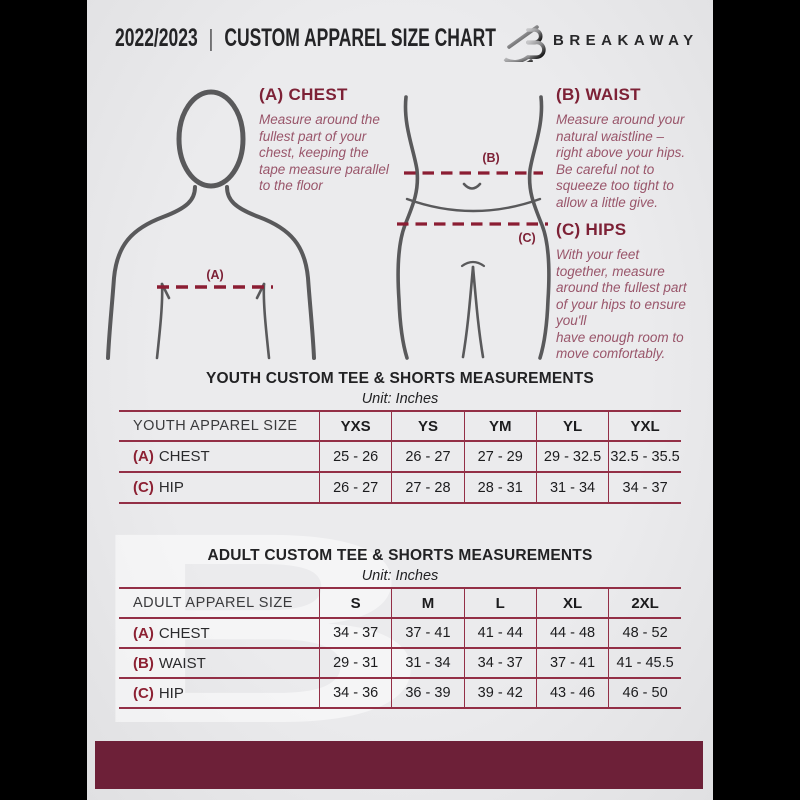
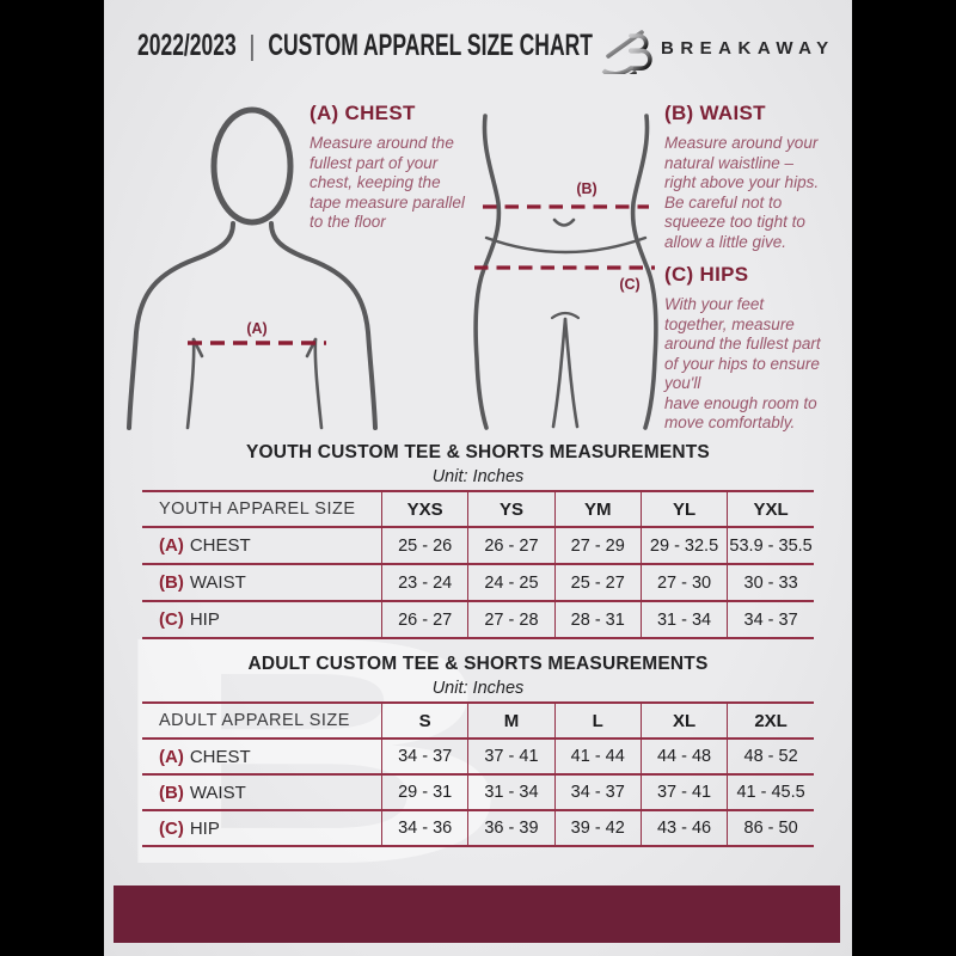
  B
  2022/2023
  |
  CUSTOM APPAREL SIZE CHART
  BREAKAWAY
  (A)
  (B)
  (C)
  (A) CHEST
  Measure around the
  fullest part of your
  chest, keeping the
  tape measure parallel
  to the floor
  (B) WAIST
  Measure around your
  natural waistline –
  right above your hips.
  Be careful not to
  squeeze too tight to
  allow a little give.
  (C) HIPS
  With your feet
  together, measure
  around the fullest part
  of your hips to ensure
  you'll
  have enough room to
  move comfortably.
  YOUTH CUSTOM TEE & SHORTS MEASUREMENTS
  Unit: Inches
  YOUTH APPAREL SIZE	YXS	YS	YM	YL	YXL
- (A) CHEST	25 - 26	26 - 27	27 - 29	29 - 32.5	32.5 - 35.5
+ (A) CHEST	25 - 26	26 - 27	27 - 29	29 - 32.5	53.9 - 35.5
+ (B) WAIST	23 - 24	24 - 25	25 - 27	27 - 30	30 - 33
  (C) HIP	26 - 27	27 - 28	28 - 31	31 - 34	34 - 37
  ADULT CUSTOM TEE & SHORTS MEASUREMENTS
  Unit: Inches
  ADULT APPAREL SIZE	S	M	L	XL	2XL
  (A) CHEST	34 - 37	37 - 41	41 - 44	44 - 48	48 - 52
  (B) WAIST	29 - 31	31 - 34	34 - 37	37 - 41	41 - 45.5
- (C) HIP	34 - 36	36 - 39	39 - 42	43 - 46	46 - 50
+ (C) HIP	34 - 36	36 - 39	39 - 42	43 - 46	86 - 50
